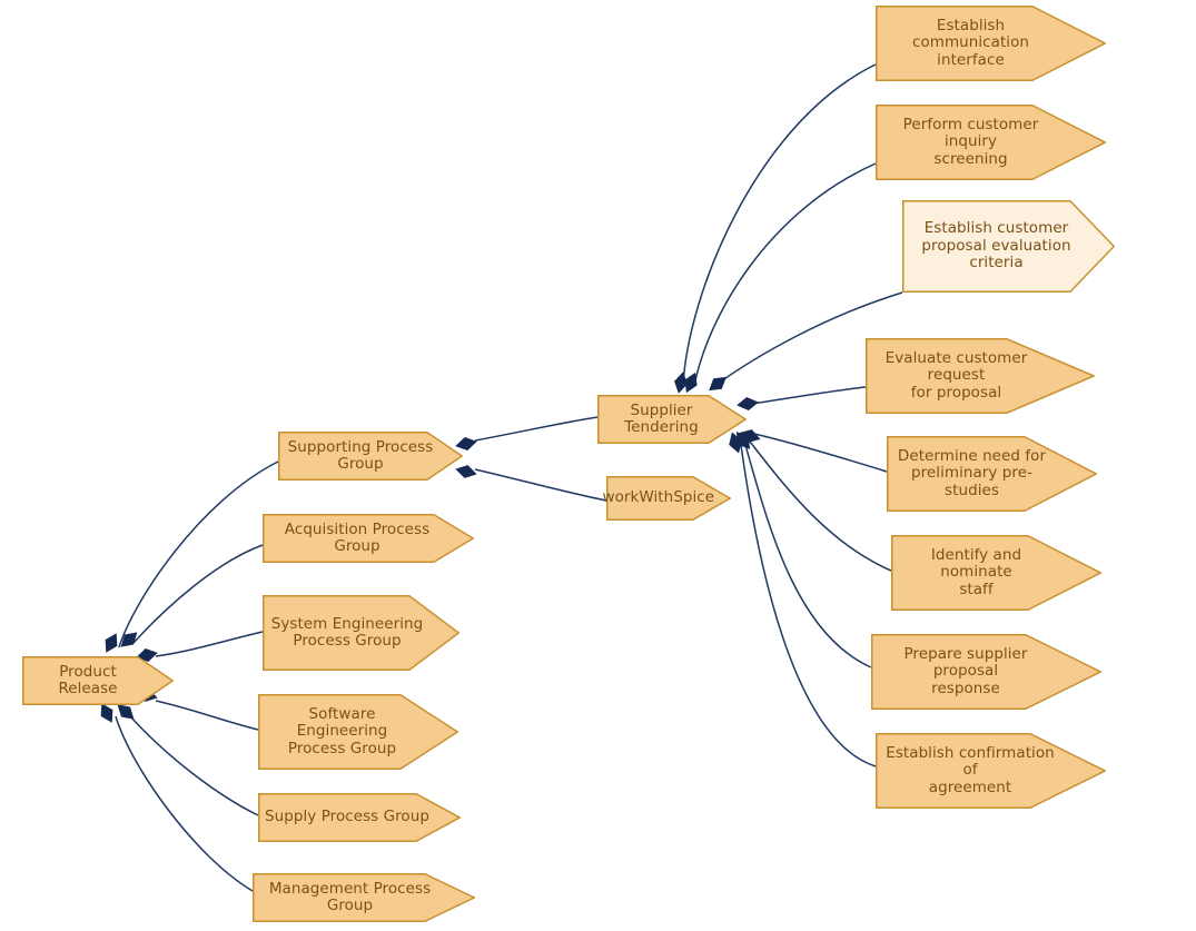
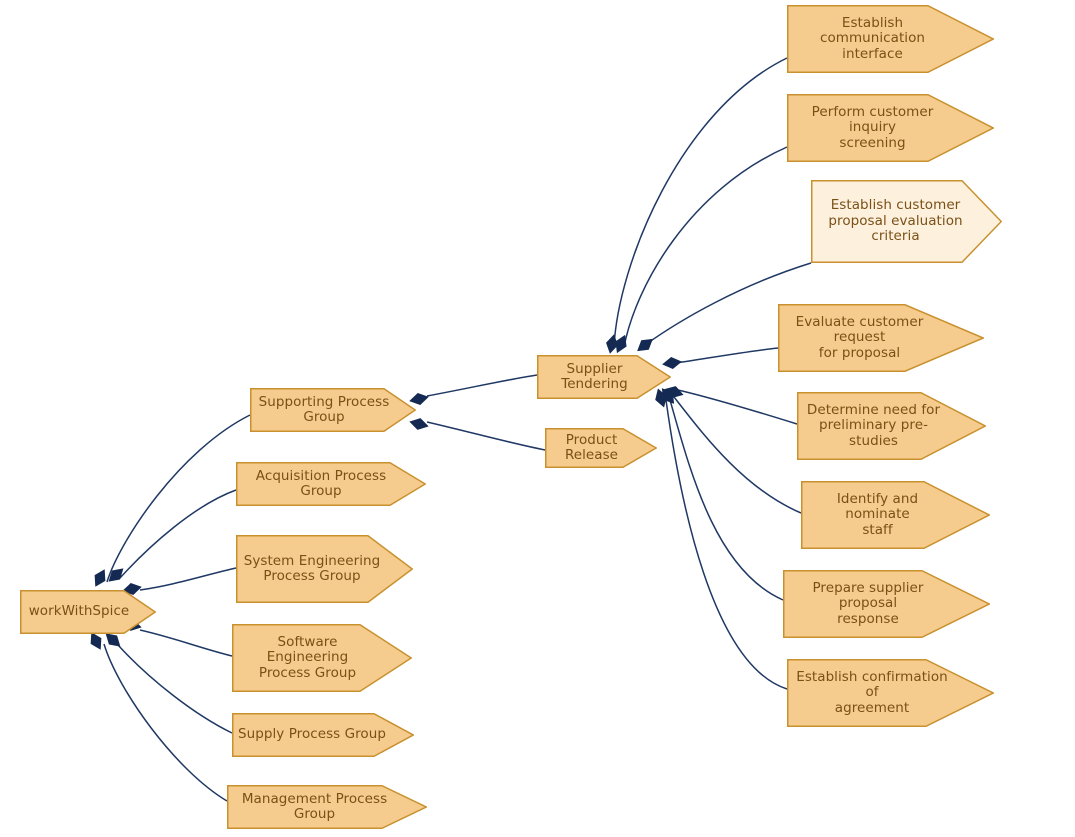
- Product Release
+ workWithSpice
  Supporting Process Group
  Acquisition Process Group
  System Engineering
  Process Group
  Software Engineering
  Process Group
  Supply Process Group
  Management Process Group
  Supplier Tendering
- workWithSpice
+ Product Release
  Establish communication
  interface
  Perform customer inquiry
  screening
  Establish customer
  proposal evaluation
  criteria
  Evaluate customer request
  for proposal
  Determine need for
  preliminary pre-studies
  Identify and nominate
  staff
  Prepare supplier proposal
  response
  Establish confirmation of
  agreement
